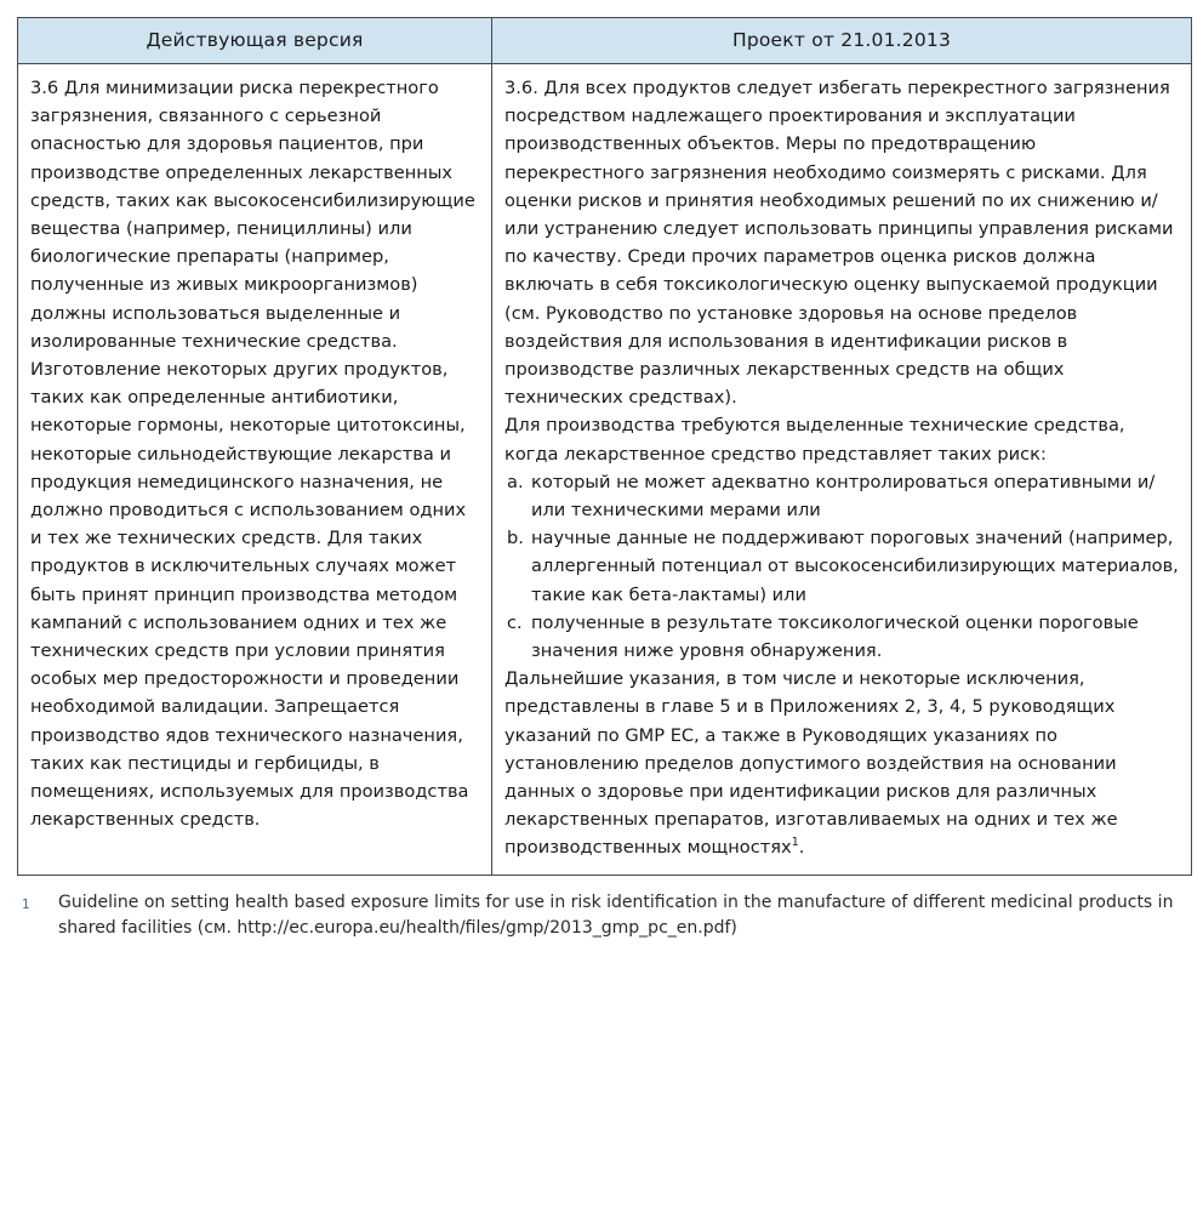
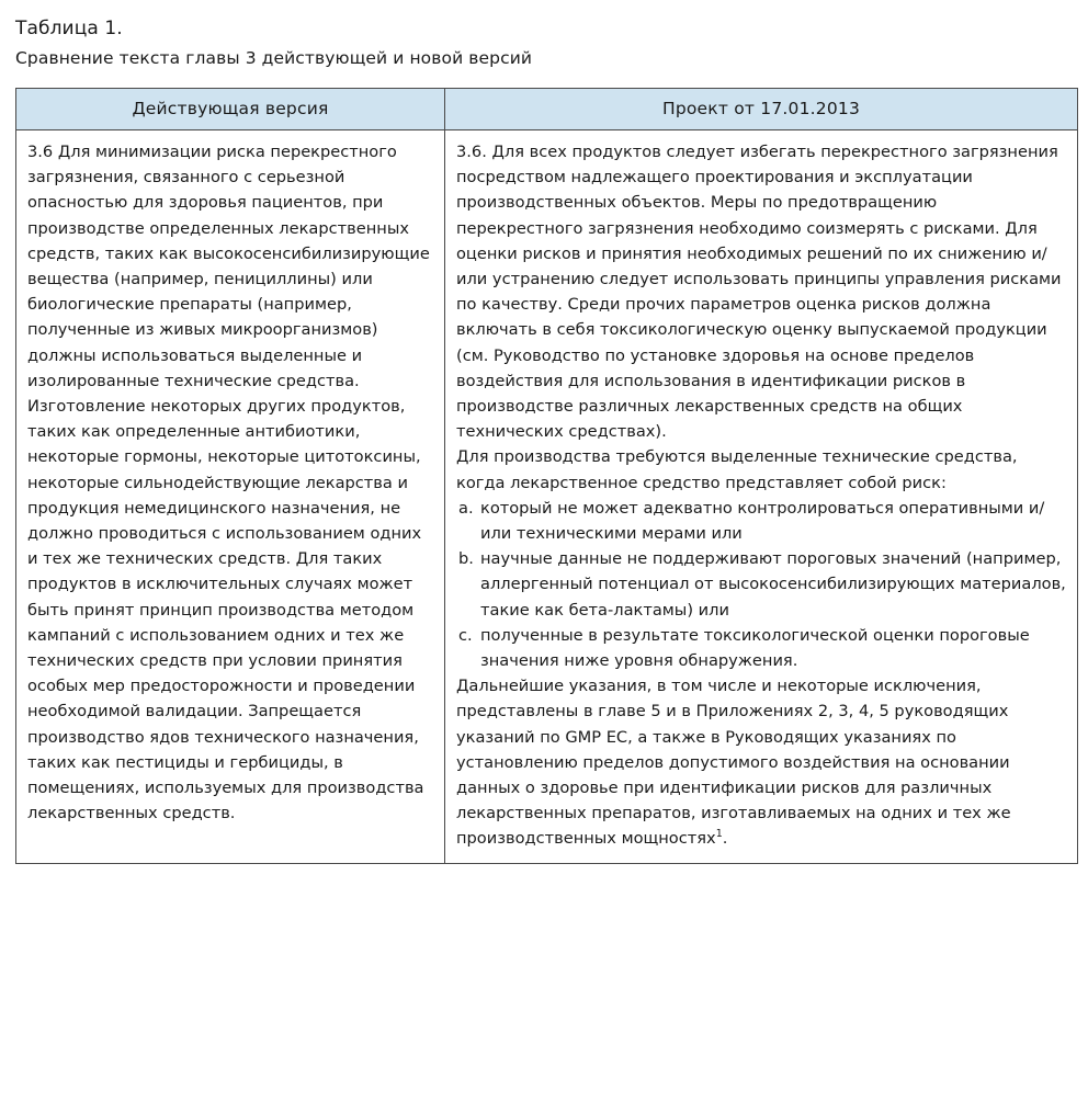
+ Таблица 1.
+ Сравнение текста главы 3 действующей и новой версий
- Действующая версия	Проект от 21.01.2013
+ Действующая версия	Проект от 17.01.2013
- 3.6 Для минимизации риска перекрестного загрязнения, связанного с серьезной опасностью для здоровья пациентов, при производстве определенных лекарственных средств, таких как высокосенсибилизирующие вещества (например, пенициллины) или биологические препараты (например, полученные из живых микроорганизмов) должны использоваться выделенные и изолированные технические средства. Изготовление некоторых других продуктов, таких как определенные антибиотики, некоторые гормоны, некоторые цитотоксины, некоторые сильнодействующие лекарства и продукция немедицинского назначения, не должно проводиться с использованием одних и тех же технических средств. Для таких продуктов в исключительных случаях может быть принят принцип производства методом кампаний с использованием одних и тех же технических средств при условии принятия особых мер предосторожности и проведении необходимой валидации. Запрещается производство ядов технического назначения, таких как пестициды и гербициды, в помещениях, используемых для производства лекарственных средств.	3.6. Для всех продуктов следует избегать перекрестного загрязнения посредством надлежащего проектирования и эксплуатации производственных объектов. Меры по предотвращению перекрестного загрязнения необходимо соизмерять с рисками. Для оценки рисков и принятия необходимых решений по их снижению и/или устранению следует использовать принципы управления рисками по качеству. Среди прочих параметров оценка рисков должна включать в себя токсикологическую оценку выпускаемой продукции (см. Руководство по установке здоровья на основе пределов воздействия для использования в идентификации рисков в производстве различных лекарственных средств на общих технических средствах). Для производства требуются выделенные технические средства, когда лекарственное средство представляет таких риск: a. который не может адекватно контролироваться оперативными и/или техническими мерами или b. научные данные не поддерживают пороговых значений (например, аллергенный потенциал от высокосенсибилизирующих материалов, такие как бета-лактамы) или c. полученные в результате токсикологической оценки пороговые значения ниже уровня обнаружения. Дальнейшие указания, в том числе и некоторые исключения, представлены в главе 5 и в Приложениях 2, 3, 4, 5 руководящих указаний по GMP ЕС, а также в Руководящих указаниях по установлению пределов допустимого воздействия на основании данных о здоровье при идентификации рисков для различных лекарственных препаратов, изготавливаемых на одних и тех же производственных мощностях1.
+ 3.6 Для минимизации риска перекрестного загрязнения, связанного с серьезной опасностью для здоровья пациентов, при производстве определенных лекарственных средств, таких как высокосенсибилизирующие вещества (например, пенициллины) или биологические препараты (например, полученные из живых микроорганизмов) должны использоваться выделенные и изолированные технические средства. Изготовление некоторых других продуктов, таких как определенные антибиотики, некоторые гормоны, некоторые цитотоксины, некоторые сильнодействующие лекарства и продукция немедицинского назначения, не должно проводиться с использованием одних и тех же технических средств. Для таких продуктов в исключительных случаях может быть принят принцип производства методом кампаний с использованием одних и тех же технических средств при условии принятия особых мер предосторожности и проведении необходимой валидации. Запрещается производство ядов технического назначения, таких как пестициды и гербициды, в помещениях, используемых для производства лекарственных средств.	3.6. Для всех продуктов следует избегать перекрестного загрязнения посредством надлежащего проектирования и эксплуатации производственных объектов. Меры по предотвращению перекрестного загрязнения необходимо соизмерять с рисками. Для оценки рисков и принятия необходимых решений по их снижению и/или устранению следует использовать принципы управления рисками по качеству. Среди прочих параметров оценка рисков должна включать в себя токсикологическую оценку выпускаемой продукции (см. Руководство по установке здоровья на основе пределов воздействия для использования в идентификации рисков в производстве различных лекарственных средств на общих технических средствах). Для производства требуются выделенные технические средства, когда лекарственное средство представляет собой риск: a. который не может адекватно контролироваться оперативными и/или техническими мерами или b. научные данные не поддерживают пороговых значений (например, аллергенный потенциал от высокосенсибилизирующих материалов, такие как бета-лактамы) или c. полученные в результате токсикологической оценки пороговые значения ниже уровня обнаружения. Дальнейшие указания, в том числе и некоторые исключения, представлены в главе 5 и в Приложениях 2, 3, 4, 5 руководящих указаний по GMP ЕС, а также в Руководящих указаниях по установлению пределов допустимого воздействия на основании данных о здоровье при идентификации рисков для различных лекарственных препаратов, изготавливаемых на одних и тех же производственных мощностях1.
- 1
- Guideline on setting health based exposure limits for use in risk identification in the manufacture of different medicinal products in shared facilities (см. http://ec.europa.eu/health/files/gmp/2013_gmp_pc_en.pdf)
